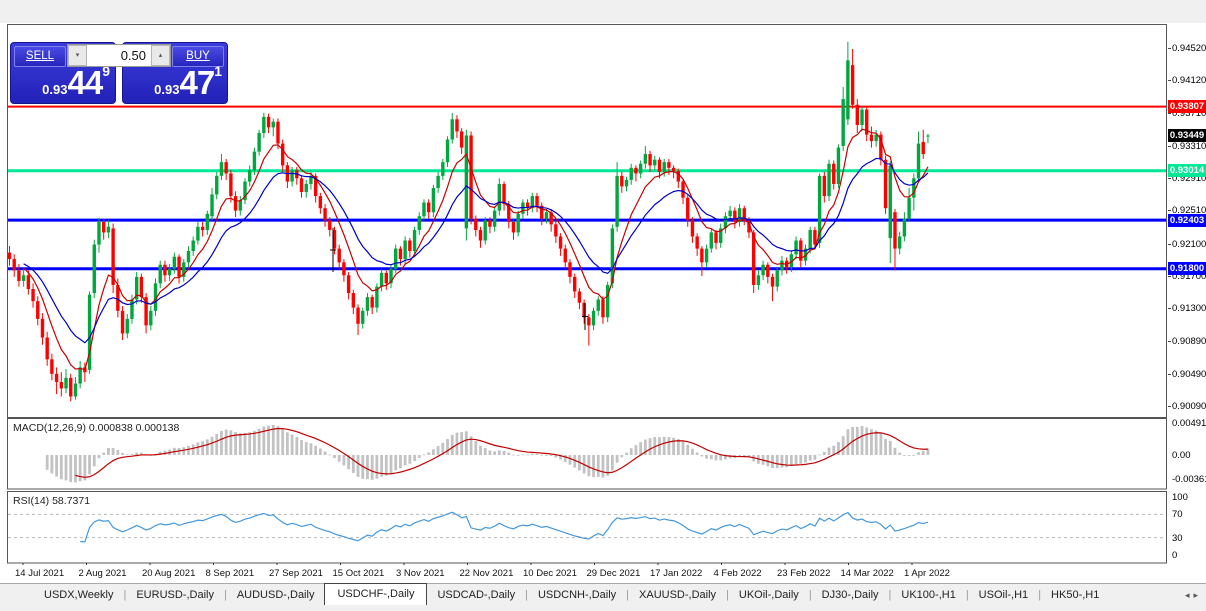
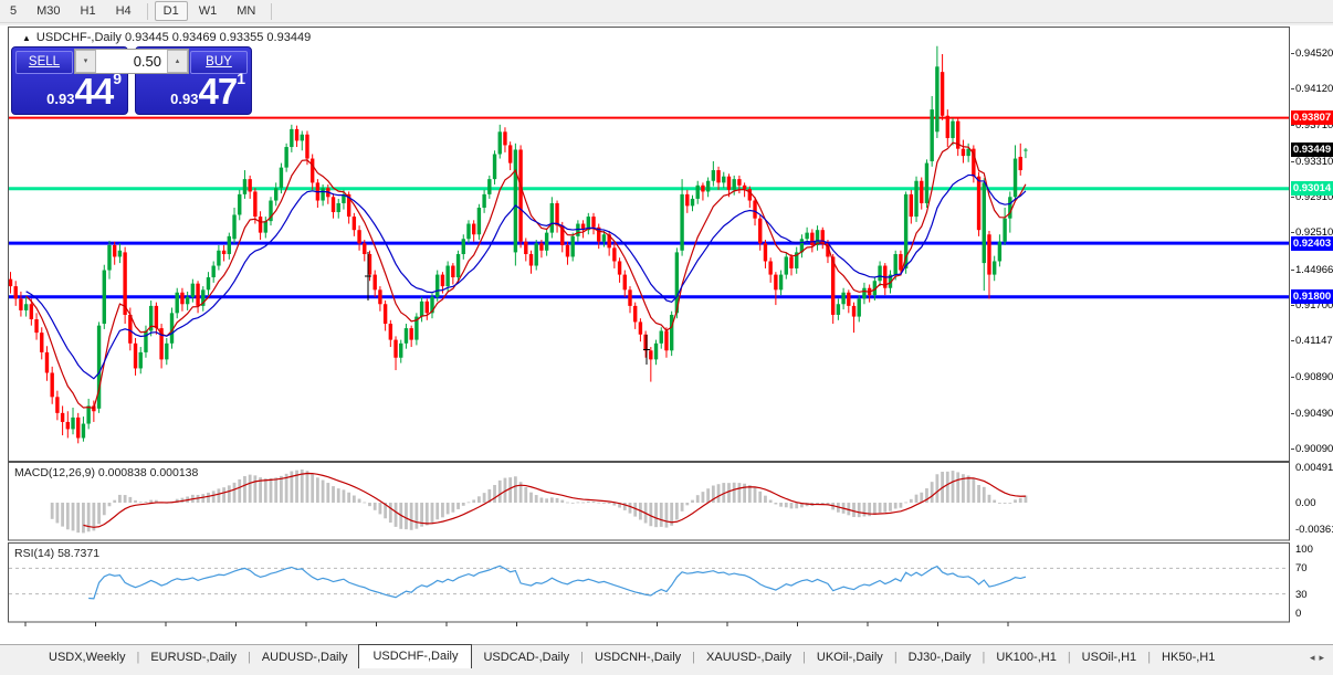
+ 5
+ M30
+ H1
+ H4
+ D1
+ W1
+ MN
+ ▲ USDCHF-,Daily 0.93445 0.93469 0.93355 0.93449
  SELL
  0.93449
  BUY
  0.93471
  0.50
  MACD(12,26,9) 0.000838 0.000138
  RSI(14) 58.7371
  0.94520
  0.94120
  0.93710
  0.93310
  0.92910
  0.92510
- 0.92100
+ 1.44966
  0.91700
- 0.91300
+ 0.41147
  0.90890
  0.90490
  0.90090
  0.93807
  0.93449
  0.93014
  0.92403
  0.91800
  0.00491
  0.00
  -0.0036
  100
  70
  30
  0
- 14 Jul 2021
- 2 Aug 2021
- 20 Aug 2021
- 8 Sep 2021
- 27 Sep 2021
- 15 Oct 2021
- 3 Nov 2021
- 22 Nov 2021
- 10 Dec 2021
- 29 Dec 2021
- 17 Jan 2022
- 4 Feb 2022
- 23 Feb 2022
- 14 Mar 2022
- 1 Apr 2022
  USDX,Weekly
  |
  EURUSD-,Daily
  |
  AUDUSD-,Daily
  USDCHF-,Daily
  USDCAD-,Daily
  |
  USDCNH-,Daily
  |
  XAUUSD-,Daily
  |
  UKOil-,Daily
  |
  DJ30-,Daily
  |
  UK100-,H1
  |
  USOil-,H1
  |
  HK50-,H1
  ◂▸
